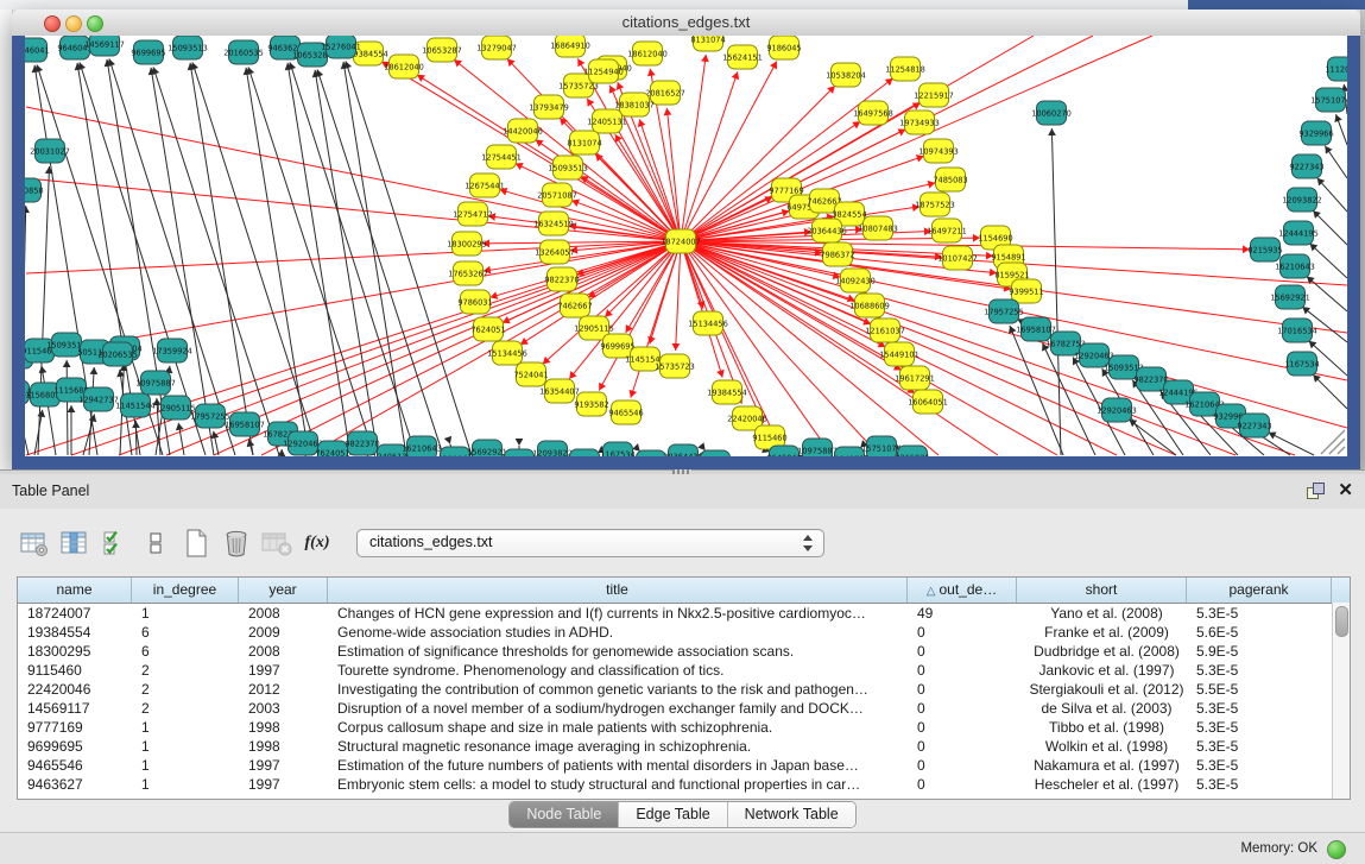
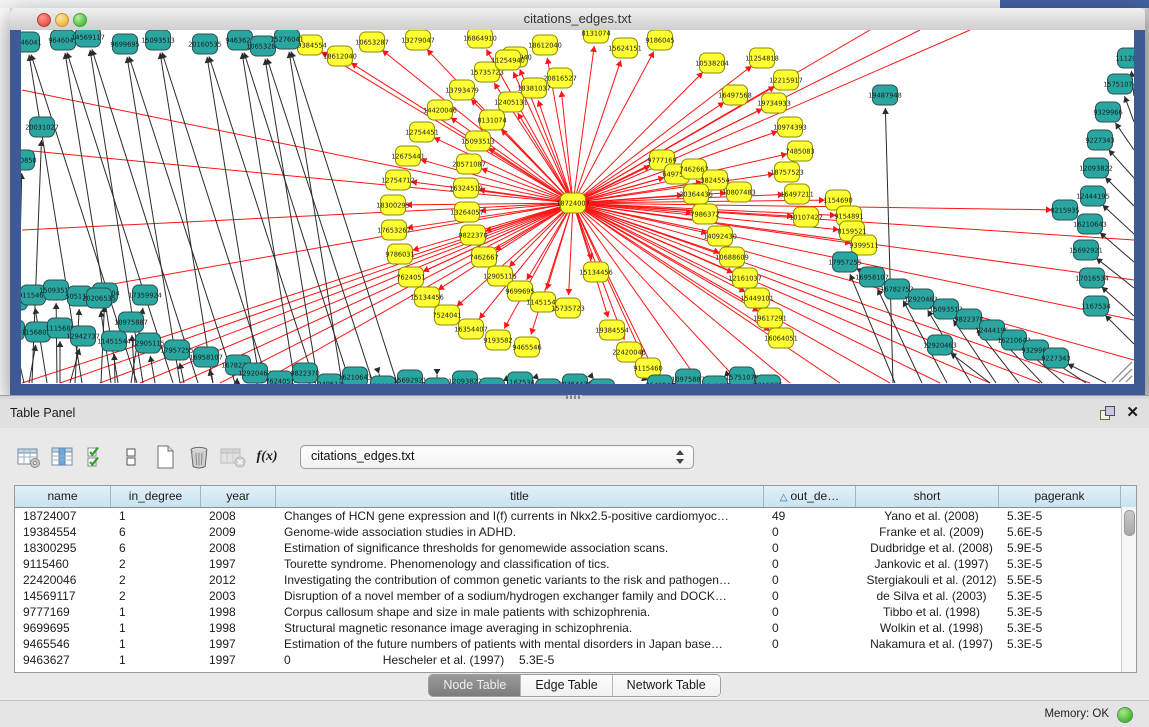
  citations_edges.txt
  18724007
  18612040
  15735723
  13793479
  14420046
  12754451
  12675441
  12754712
  18300295
  17653267
  9786031
  7624051
  15134456
  7524041
  16354407
  9193582
  9465546
  20816527
  18381037
  12405131
  8131074
  15093513
  20571087
  16324519
  13264057
  9822370
  7462667
  12905115
  9699695
  1145154
  15735723
  15624151
  9186045
  384554
  18612040
  10653287
  13279047
  16864910
  11254940
  11254818
  12215917
  19734933
  10974393
  7485083
  18757523
  16497211
  10107427
  9777169
  7462667
  3824554
  20364436
  7986372
  10807483
  14092430
  10688609
  12161037
  15449101
  19617291
  16064051
  1154690
  9154891
  8159521
  9399511
  15134456
  19384554
  22420046
  9115460
  10538204
  16497568
  46041
  964604
  14569117
  9699695
  15093513
  20160535
  946362
  1065328
  15276041
  20031027
  911546
  1509351
  50511
  115680
  111568
  12942737
  11451544
  12905115
  10975887
  20206535
  17359924
  17957255
  16958107
  1292046
  7624051
  9822370
  16210643
  15692921
  1209382
  1167534
  1097588
  1575107
  17957255
  16958107
  1678275
  12920463
  1509351
  9822370
  1244419
  1621064
  93299
  9227343
- 10060270
+ 19487948
  8215935
  12920463
  1575107
  9329966
  9227343
  12093822
  12444195
  16210643
  15692921
  17016534
  1167534
  Table Panel
  ✕
  f(x)
  citations_edges.txt
  name
  in_degree
  year
  title
  △ out_de…
  short
  pagerank
  18724007
  1
  2008
  Changes of HCN gene expression and I(f) currents in Nkx2.5-positive cardiomyoc…
  49
  Yano et al. (2008)
  5.3E-5
  19384554
  6
  2009
  Genome-wide association studies in ADHD.
  0
  Franke et al. (2009)
  5.6E-5
  18300295
  6
  2008
  Estimation of significance thresholds for genomewide association scans.
  0
  Dudbridge et al. (2008)
  5.9E-5
  9115460
  2
  1997
  Tourette syndrome. Phenomenology and classification of tics.
  0
  Jankovic et al. (1997)
  5.3E-5
  22420046
  2
  2012
  Investigating the contribution of common genetic variants to the risk and pathogen…
  0
  Stergiakouli et al. (2012)
  5.5E-5
  14569117
  2
  2003
  Disruption of a novel member of a sodium/hydrogen exchanger family and DOCK…
  0
  de Silva et al. (2003)
  5.3E-5
  9777169
  1
  1998
  Corpus callosum shape and size in male patients with schizophrenia.
  0
  Tibbo et al. (1998)
  5.3E-5
  9699695
  1
  1998
  Structural magnetic resonance image averaging in schizophrenia.
  0
  Wolkin et al. (1998)
  5.3E-5
  9465546
  1
  1997
  Estimation of the future numbers of patients with mental disorders in Japan base…
  0
  Nakamura et al. (1997)
  5.3E-5
  9463627
  1
  1997
- Embryonic stem cells: a model to study structural and functional properties in car…
  0
  Hescheler et al. (1997)
  5.3E-5
  Node Table
  Edge Table
  Network Table
  Memory: OK
